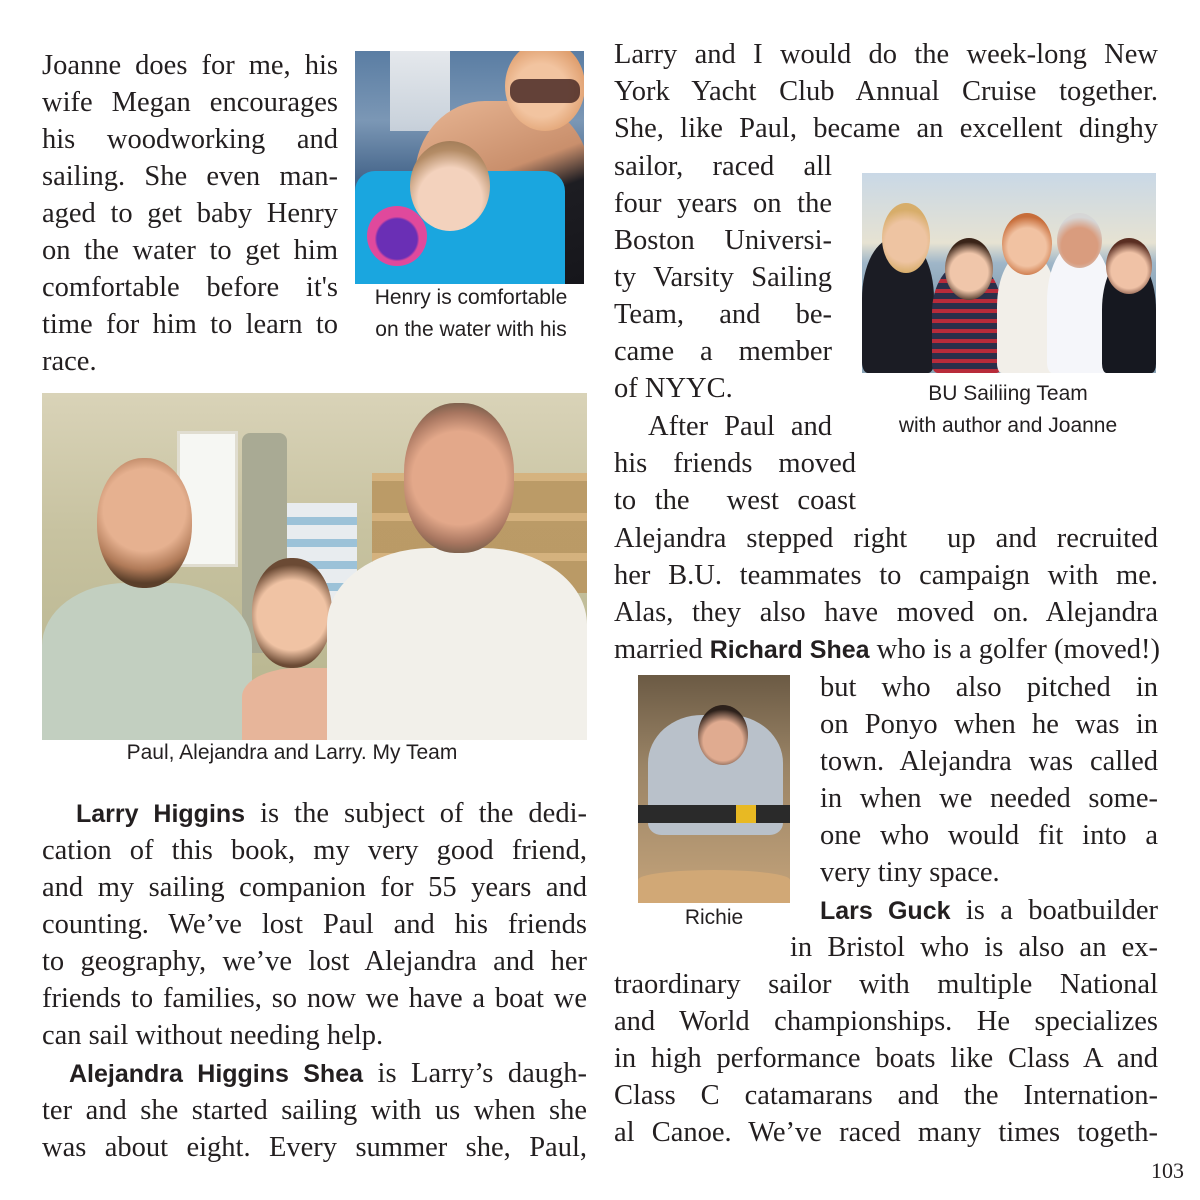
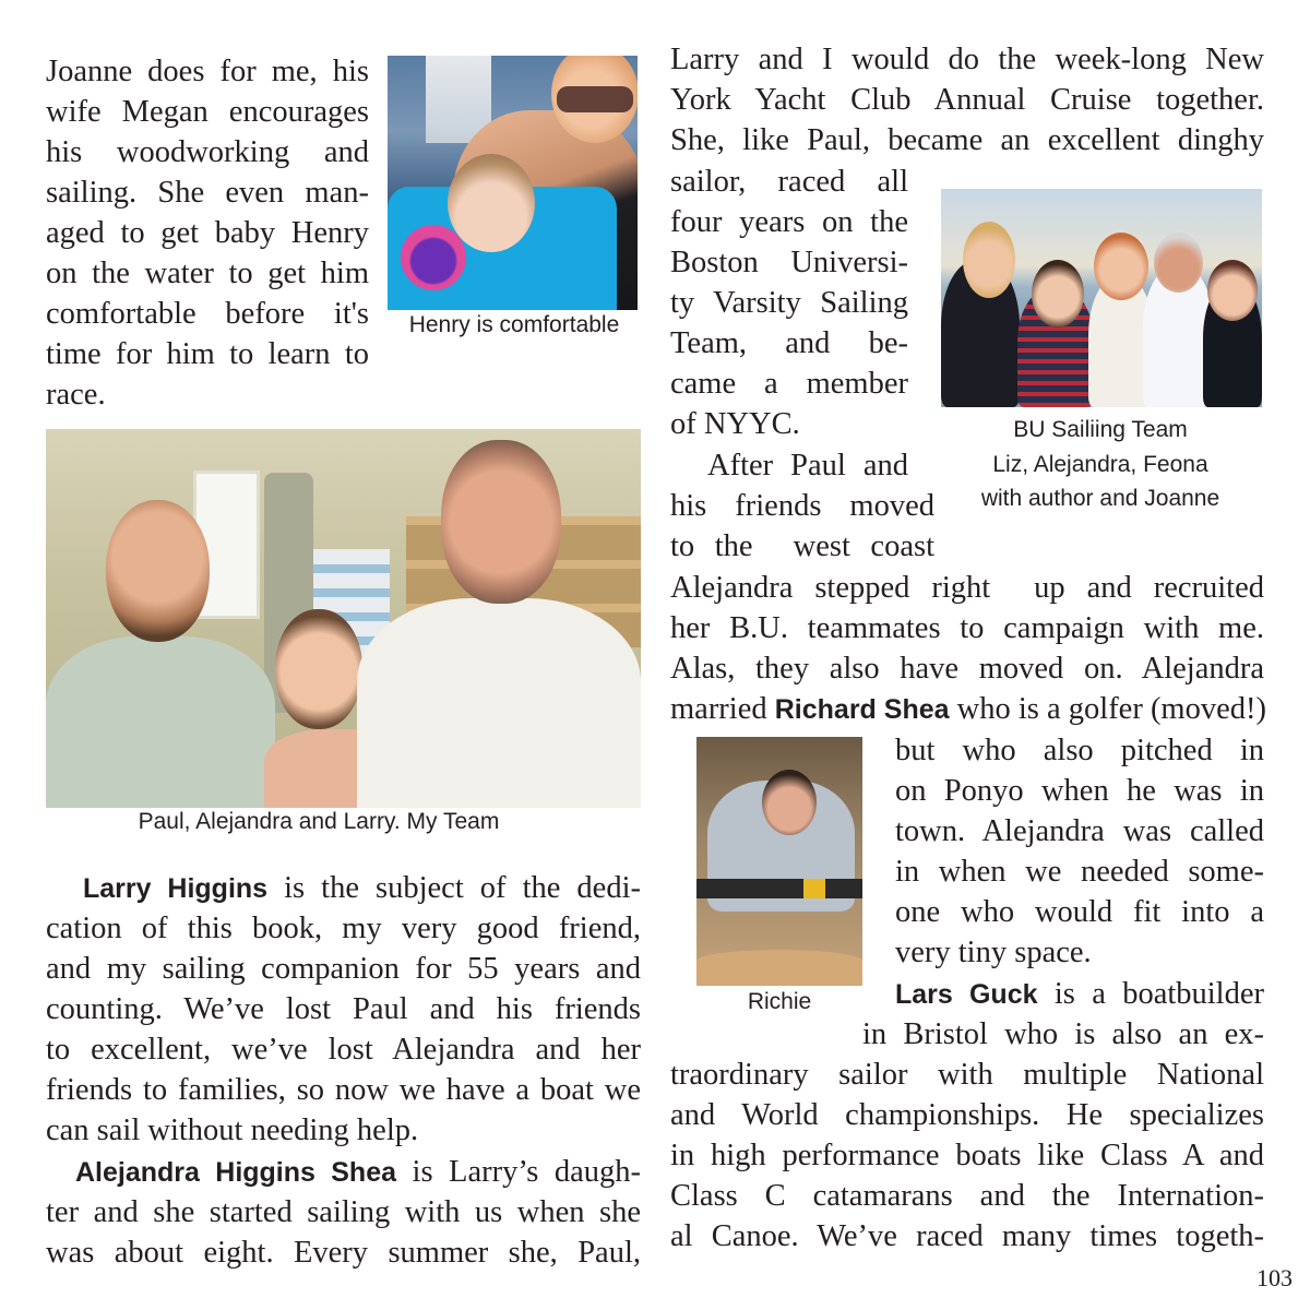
  Joanne does for me, his
  wife Megan encourages
  his woodworking and
  sailing. She even man-
  aged to get baby Henry
  on the water to get him
  comfortable before it's
  time for him to learn to
  race.
  Henry is comfortable
- on the water with his
  Paul, Alejandra and Larry. My Team
  Larry Higgins is the subject of the dedi-
  cation of this book, my very good friend,
  and my sailing companion for 55 years and
  counting. We’ve lost Paul and his friends
- to geography, we’ve lost Alejandra and her
+ to excellent, we’ve lost Alejandra and her
  friends to families, so now we have a boat we
  can sail without needing help.
  Alejandra Higgins Shea is Larry’s daugh-
  ter and she started sailing with us when she
  was about eight. Every summer she, Paul,
  Larry and I would do the week-long New
  York Yacht Club Annual Cruise together.
  She, like Paul, became an excellent dinghy
  sailor, raced all
  four years on the
  Boston Universi-
  ty Varsity Sailing
  Team, and be-
  came a member
  of NYYC.
  After Paul and
  his friends moved
  to the west coast
  BU Sailiing Team
+ Liz, Alejandra, Feona
  with author and Joanne
  Alejandra stepped right up and recruited
  her B.U. teammates to campaign with me.
  Alas, they also have moved on. Alejandra
  married Richard Shea who is a golfer (moved!)
  Richie
  but who also pitched in
  on Ponyo when he was in
  town. Alejandra was called
  in when we needed some-
  one who would fit into a
  very tiny space.
  Lars Guck is a boatbuilder
  in Bristol who is also an ex-
  traordinary sailor with multiple National
  and World championships. He specializes
  in high performance boats like Class A and
  Class C catamarans and the Internation-
  al Canoe. We’ve raced many times togeth-
  103
